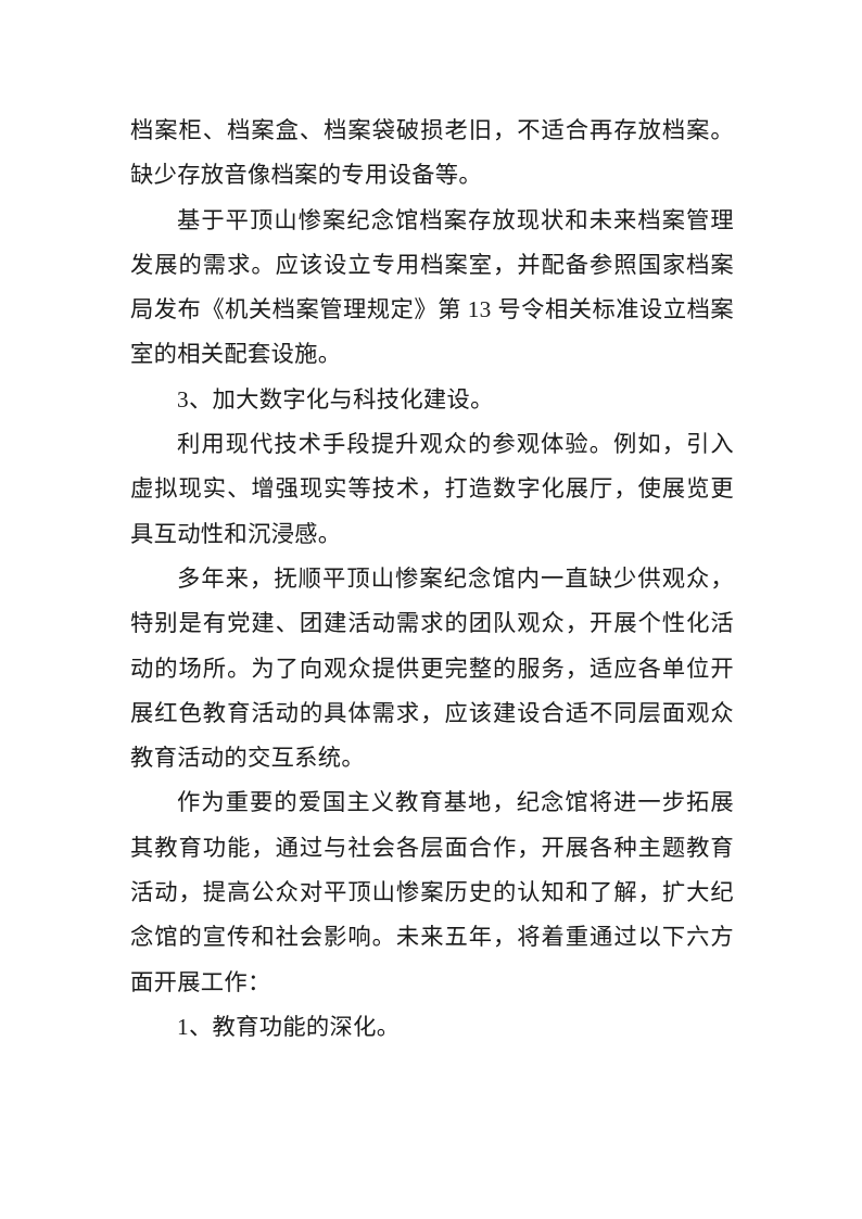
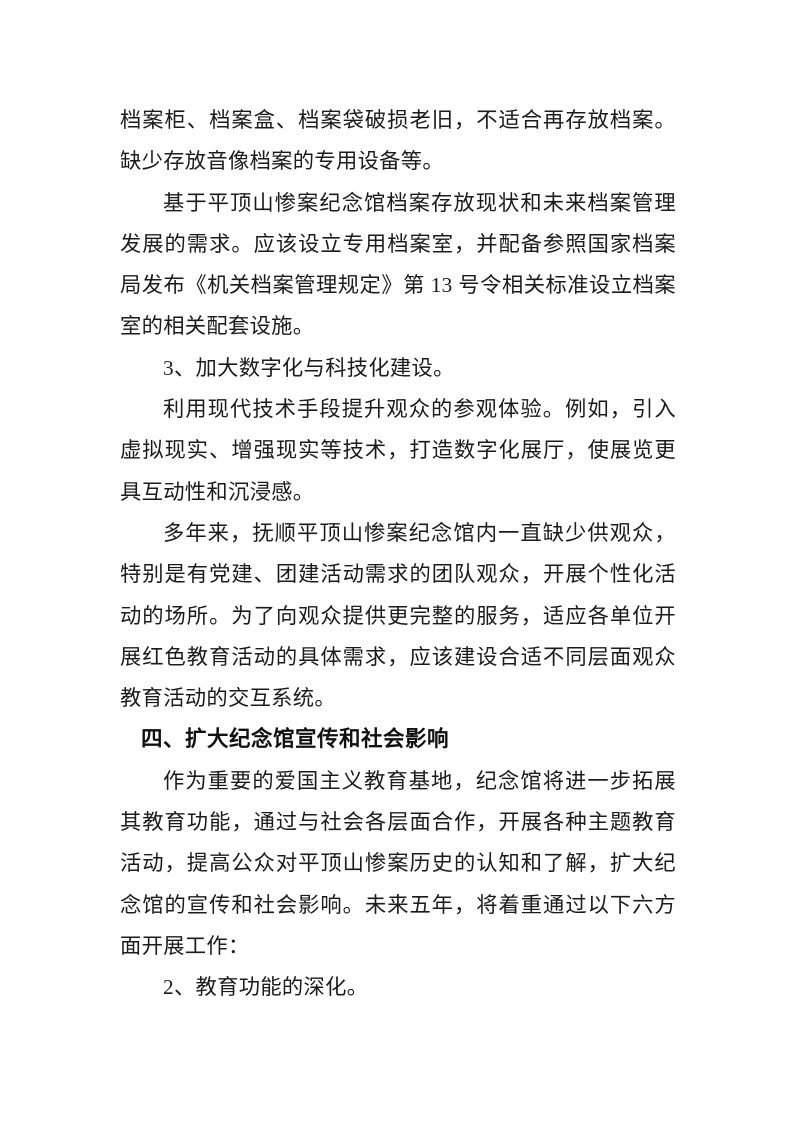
  档案柜、档案盒、档案袋破损老旧，不适合再存放档案。缺少存放音像档案的专用设备等。
  基于平顶山惨案纪念馆档案存放现状和未来档案管理发展的需求。应该设立专用档案室，并配备参照国家档案局发布《机关档案管理规定》第 13 号令相关标准设立档案室的相关配套设施。
  3、加大数字化与科技化建设。
  利用现代技术手段提升观众的参观体验。例如，引入虚拟现实、增强现实等技术，打造数字化展厅，使展览更具互动性和沉浸感。
  多年来，抚顺平顶山惨案纪念馆内一直缺少供观众，特别是有党建、团建活动需求的团队观众，开展个性化活动的场所。为了向观众提供更完整的服务，适应各单位开展红色教育活动的具体需求，应该建设合适不同层面观众教育活动的交互系统。
+ 四、扩大纪念馆宣传和社会影响
  作为重要的爱国主义教育基地，纪念馆将进一步拓展其教育功能，通过与社会各层面合作，开展各种主题教育活动，提高公众对平顶山惨案历史的认知和了解，扩大纪念馆的宣传和社会影响。未来五年，将着重通过以下六方面开展工作：
- 1、教育功能的深化。
+ 2、教育功能的深化。
